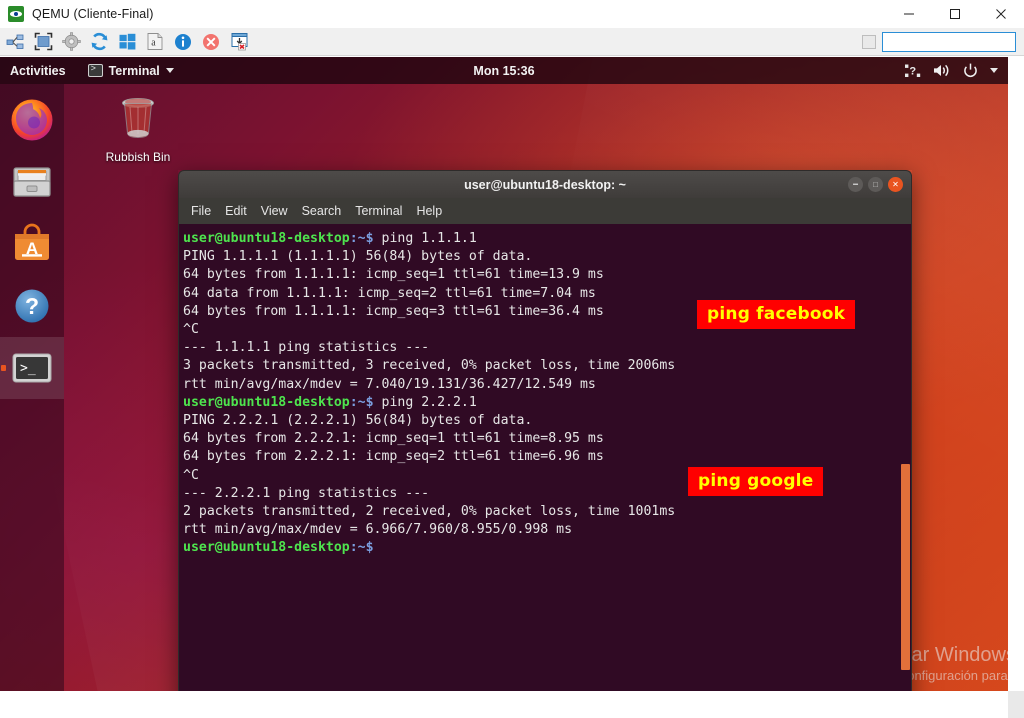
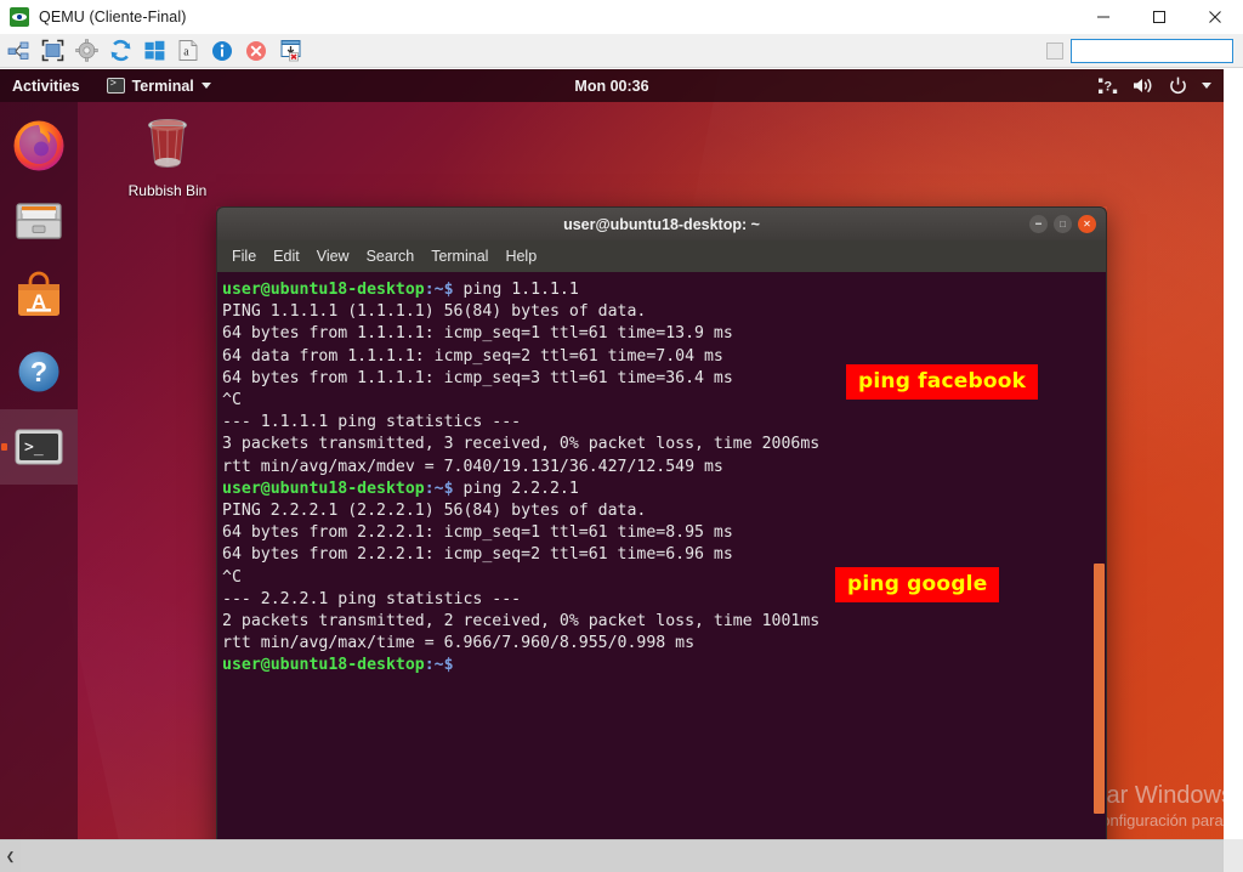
  QEMU (Cliente-Final)
  a
  Rubbish Bin
  Activities
  Terminal
- Mon 15:36
+ Mon 00:36
  ?
  A
  ?
  >_
  user@ubuntu18-desktop: ~
  ━
  □
  ✕
  File
  Edit
  View
  Search
  Terminal
  Help
  user@ubuntu18-desktop:~$ ping 1.1.1.1
  PING 1.1.1.1 (1.1.1.1) 56(84) bytes of data.
  64 bytes from 1.1.1.1: icmp_seq=1 ttl=61 time=13.9 ms
  64 data from 1.1.1.1: icmp_seq=2 ttl=61 time=7.04 ms
  64 bytes from 1.1.1.1: icmp_seq=3 ttl=61 time=36.4 ms
  ^C
  --- 1.1.1.1 ping statistics ---
  3 packets transmitted, 3 received, 0% packet loss, time 2006ms
  rtt min/avg/max/mdev = 7.040/19.131/36.427/12.549 ms
  user@ubuntu18-desktop:~$ ping 2.2.2.1
  PING 2.2.2.1 (2.2.2.1) 56(84) bytes of data.
  64 bytes from 2.2.2.1: icmp_seq=1 ttl=61 time=8.95 ms
  64 bytes from 2.2.2.1: icmp_seq=2 ttl=61 time=6.96 ms
  ^C
  --- 2.2.2.1 ping statistics ---
  2 packets transmitted, 2 received, 0% packet loss, time 1001ms
- rtt min/avg/max/mdev = 6.966/7.960/8.955/0.998 ms
+ rtt min/avg/max/time = 6.966/7.960/8.955/0.998 ms
  user@ubuntu18-desktop:~$
  ping facebook
  ping google
  nfiguración para
+ ❮
